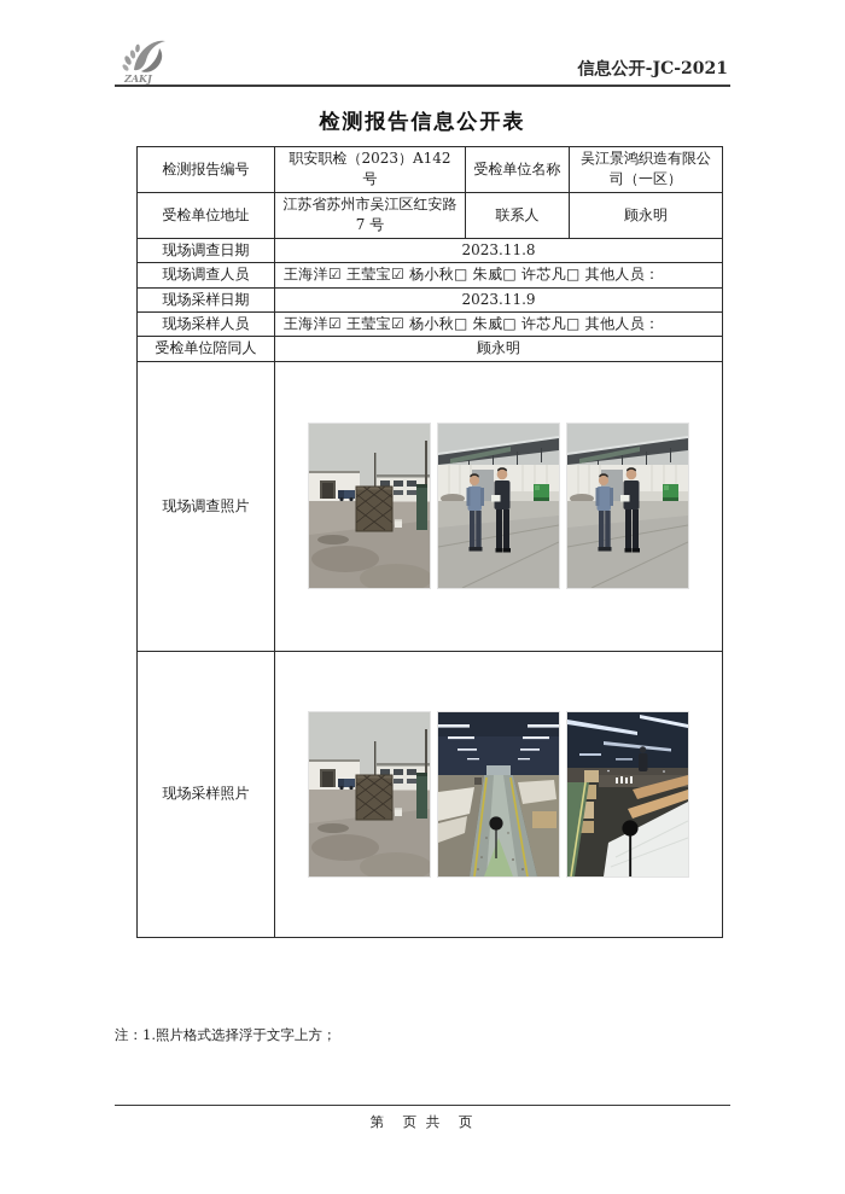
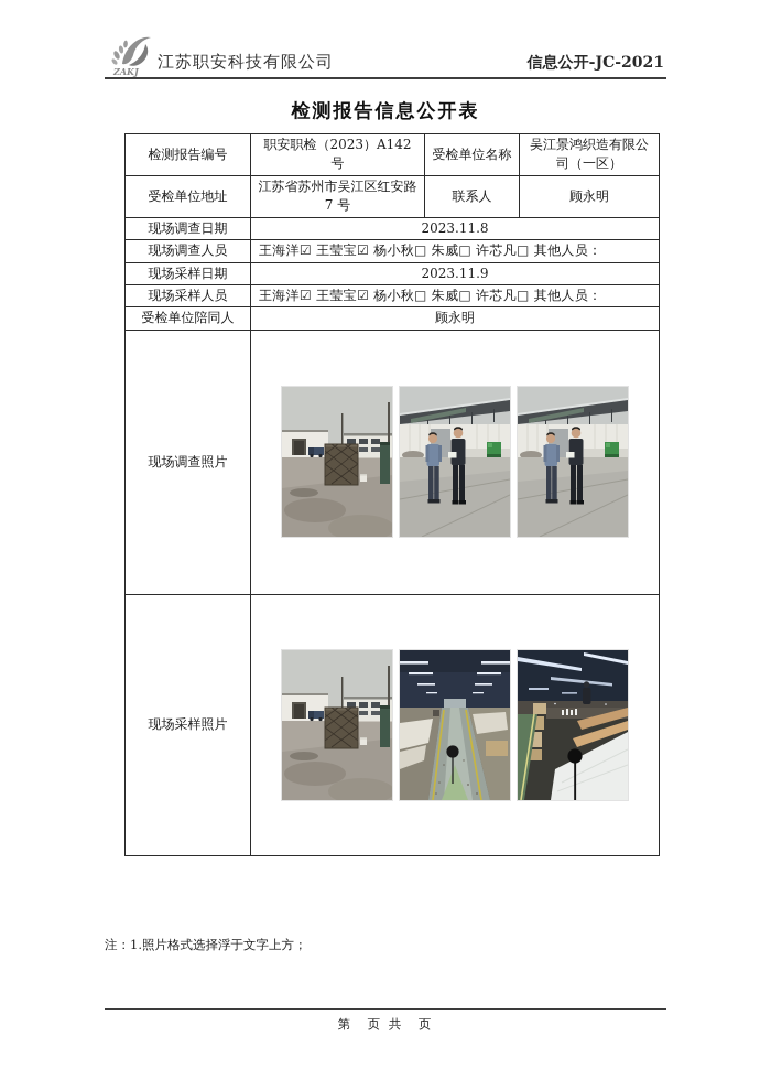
  ZAKJ
+ 江苏职安科技有限公司
  信息公开-JC-2021
  检测报告信息公开表
  检测报告编号	职安职检（2023）A142 号	受检单位名称	吴江景鸿织造有限公司（一区）
  受检单位地址	江苏省苏州市吴江区红安路7 号	联系人	顾永明
  现场调查日期	2023.11.8
  现场调查人员	王海洋☑ 王莹宝☑ 杨小秋□ 朱威□ 许芯凡□ 其他人员：
  现场采样日期	2023.11.9
  现场采样人员	王海洋☑ 王莹宝☑ 杨小秋□ 朱威□ 许芯凡□ 其他人员：
  受检单位陪同人	顾永明
  现场调查照片
  现场采样照片
  注：1.照片格式选择浮于文字上方；
  第 页 共 页
